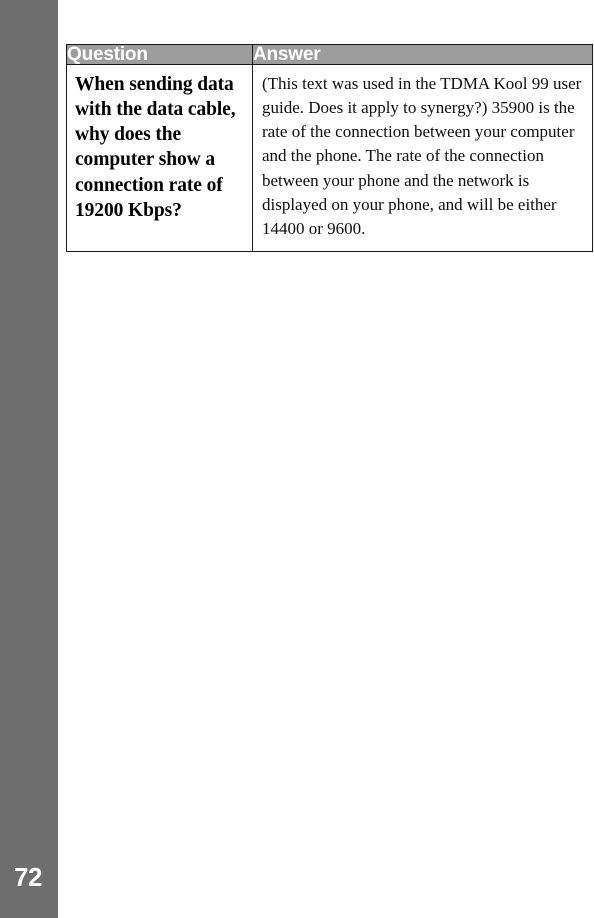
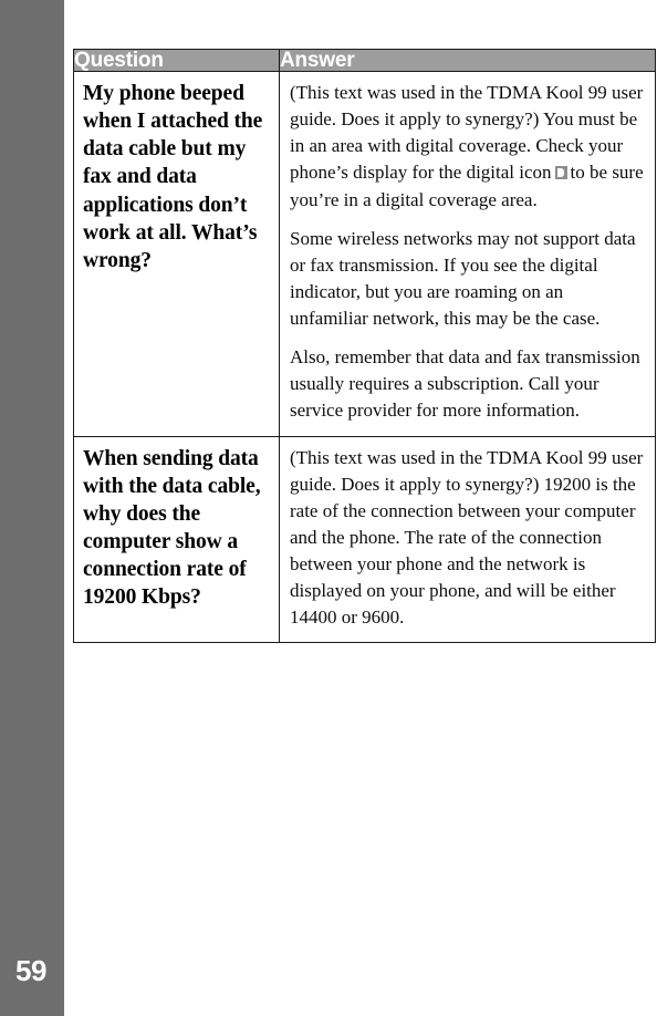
- 72
+ 59
  Question	Answer
+ My phone beeped when I attached the data cable but my fax and data applications don’t work at all. What’s wrong?	(This text was used in the TDMA Kool 99 user guide. Does it apply to synergy?) You must be in an area with digital coverage. Check your phone’s display for the digital icon to be sure you’re in a digital coverage area. Some wireless networks may not support data or fax transmission. If you see the digital indicator, but you are roaming on an unfamiliar network, this may be the case. Also, remember that data and fax transmission usually requires a subscription. Call your service provider for more information.
- When sending data with the data cable, why does the computer show a connection rate of 19200 Kbps?	(This text was used in the TDMA Kool 99 user guide. Does it apply to synergy?) 35900 is the rate of the connection between your computer and the phone. The rate of the connection between your phone and the network is displayed on your phone, and will be either 14400 or 9600.
+ When sending data with the data cable, why does the computer show a connection rate of 19200 Kbps?	(This text was used in the TDMA Kool 99 user guide. Does it apply to synergy?) 19200 is the rate of the connection between your computer and the phone. The rate of the connection between your phone and the network is displayed on your phone, and will be either 14400 or 9600.
